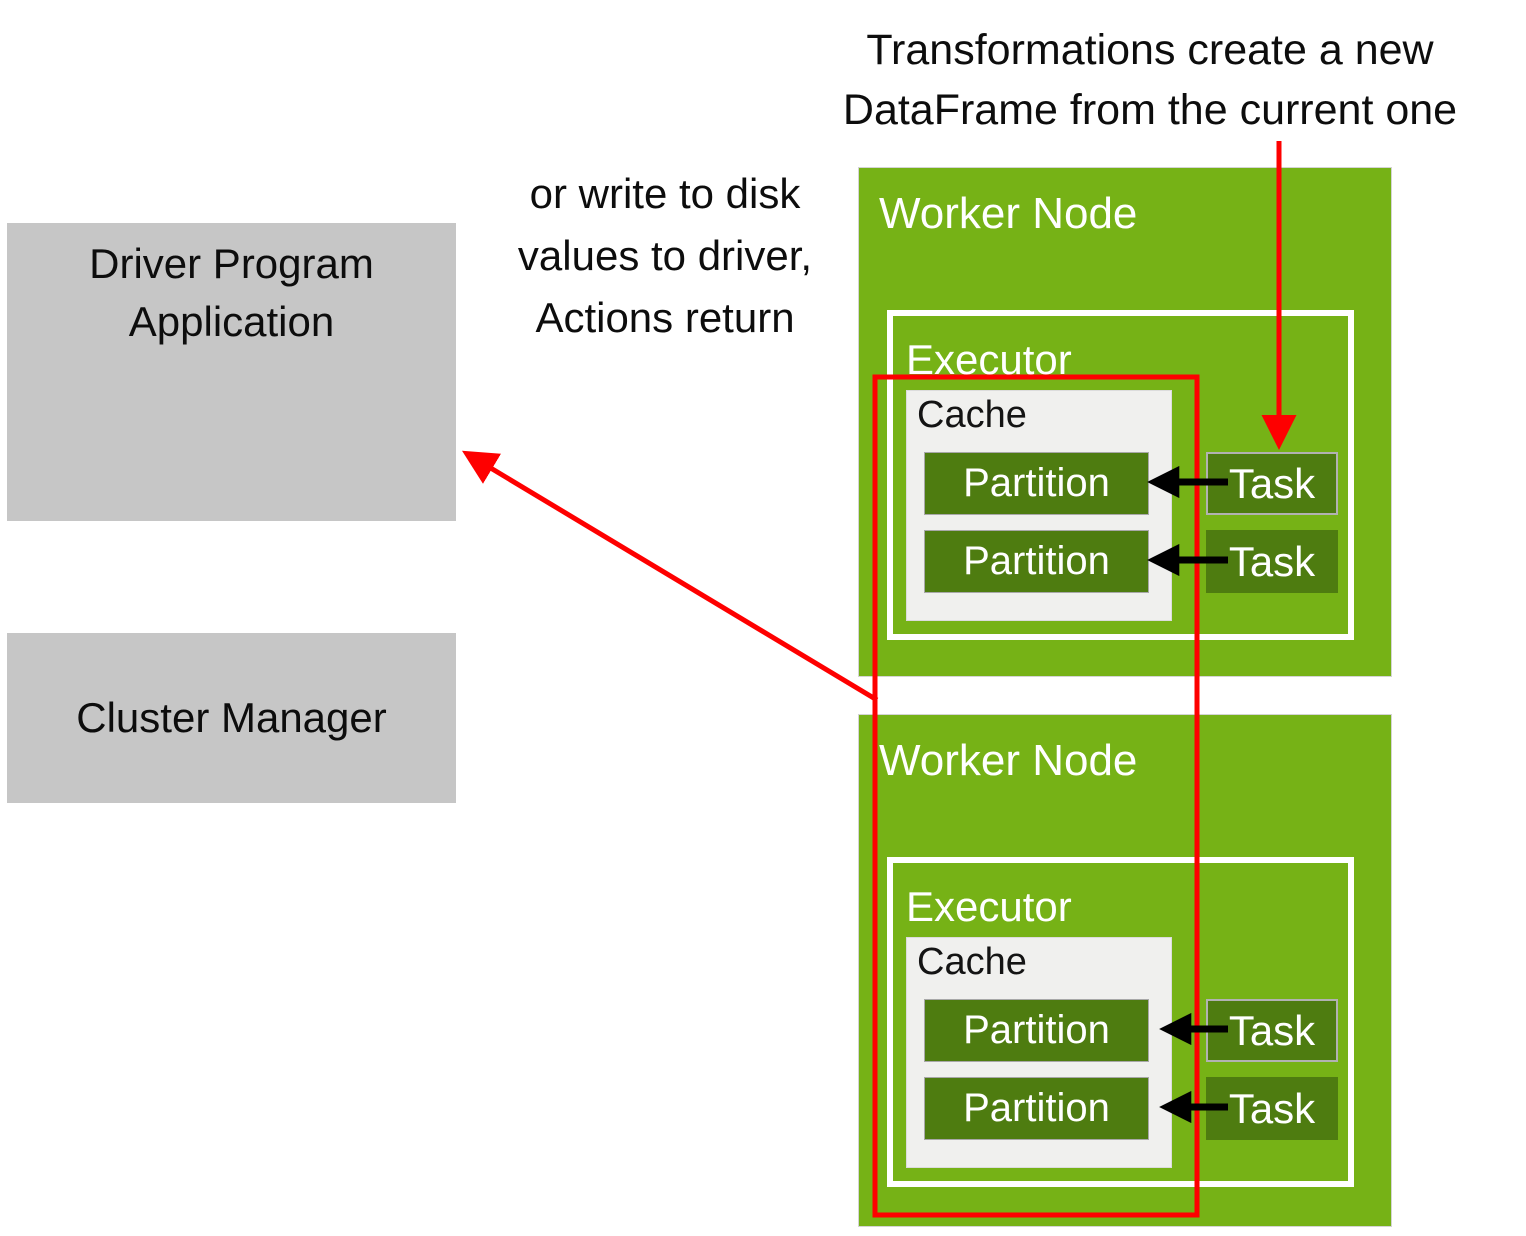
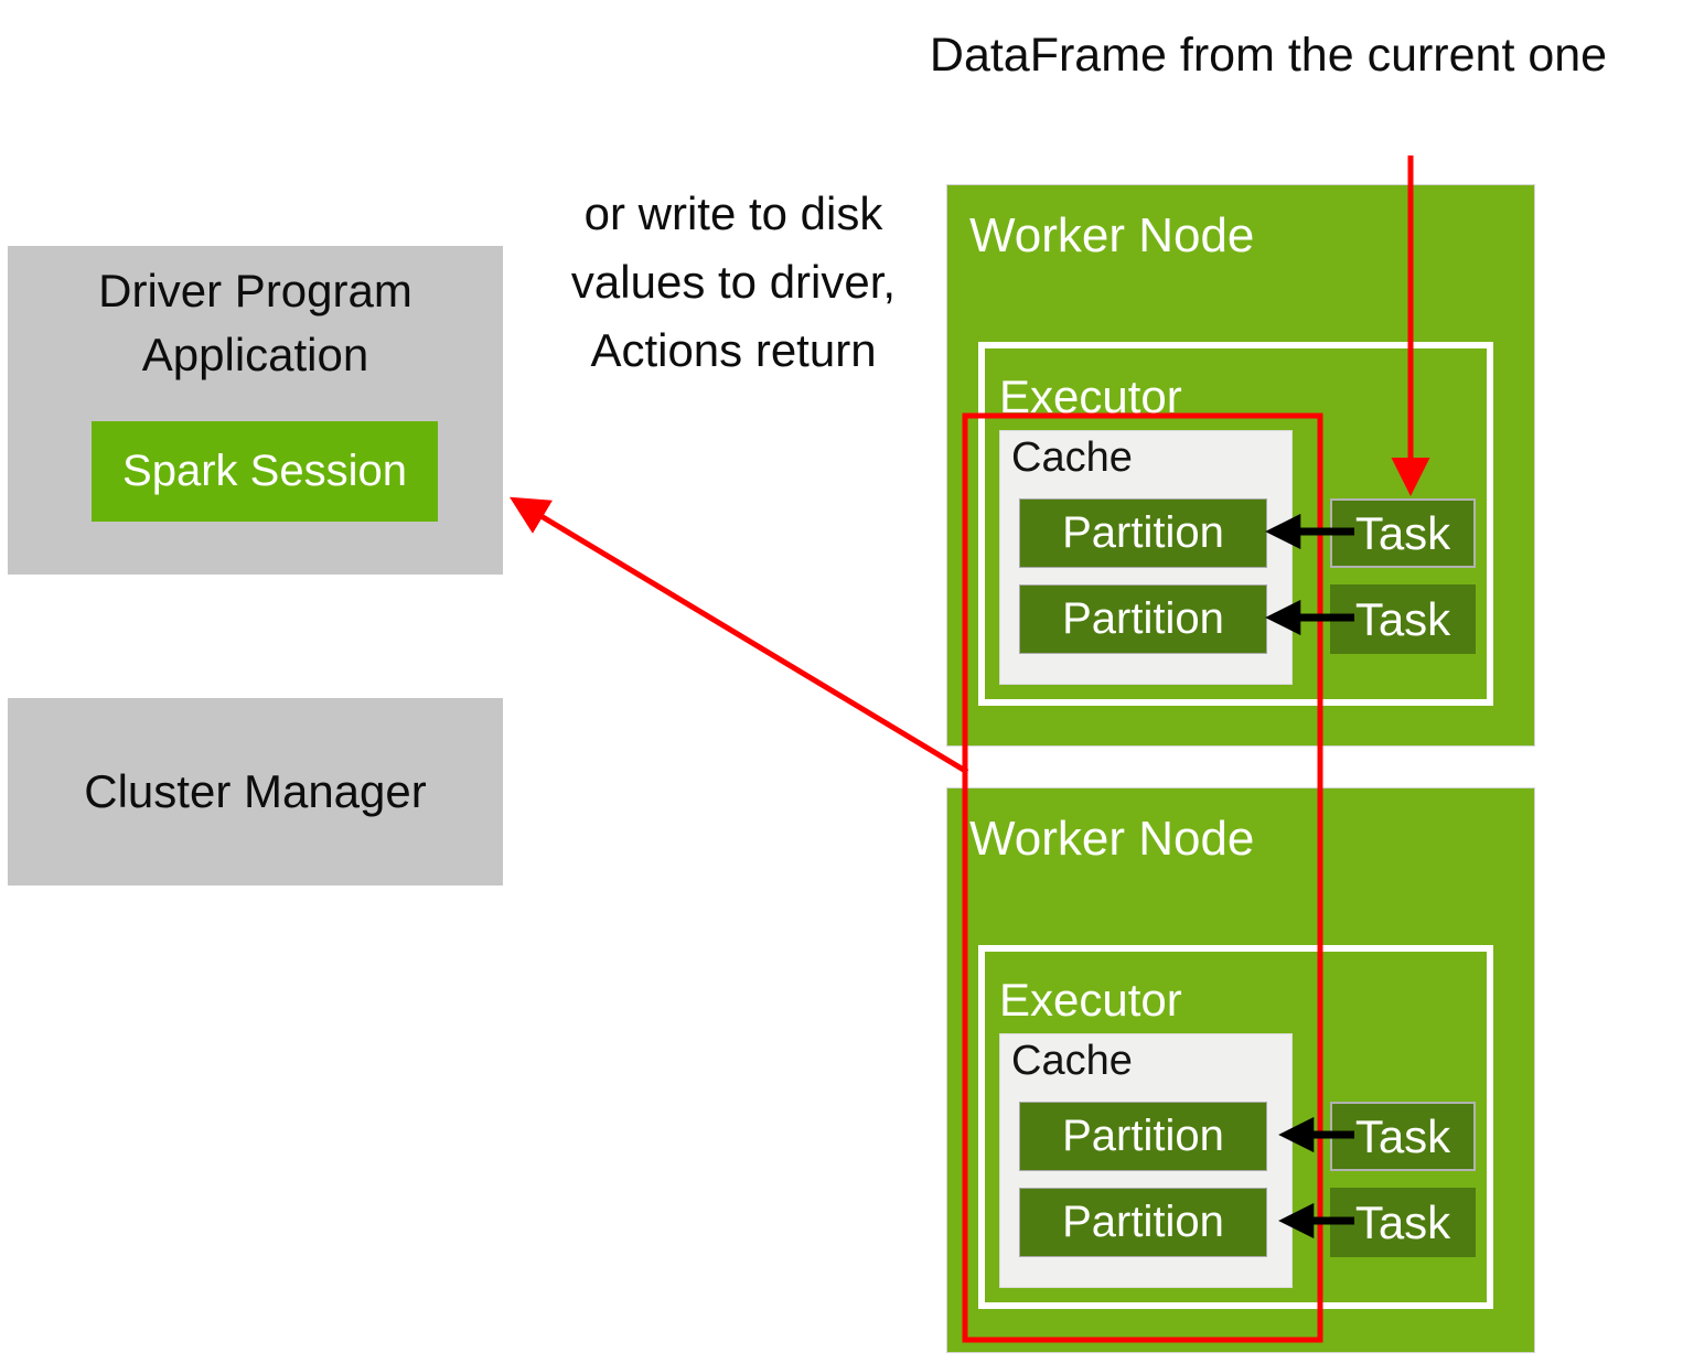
- Transformations create a new
  DataFrame from the current one
  or write to disk
  values to driver,
  Actions return
  Driver Program
  Application
+ Spark Session
  Cluster Manager
  Worker Node
  Executor
  Cache
  Partition
  Partition
  Task
  Task
  Worker Node
  Executor
  Cache
  Partition
  Partition
  Task
  Task
